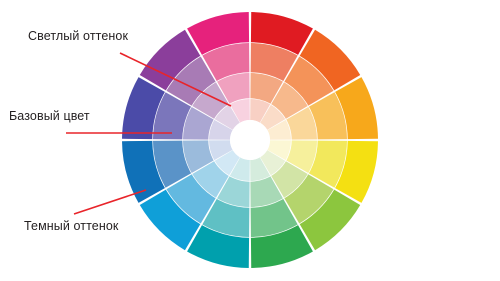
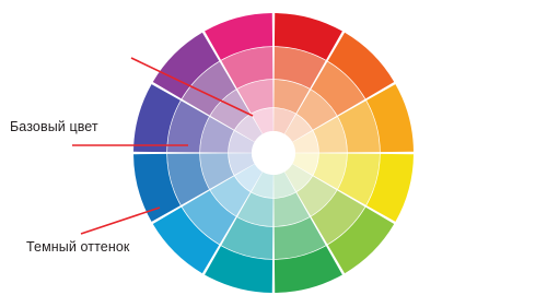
- Светлый оттенок
  Базовый цвет
  Темный оттенок
